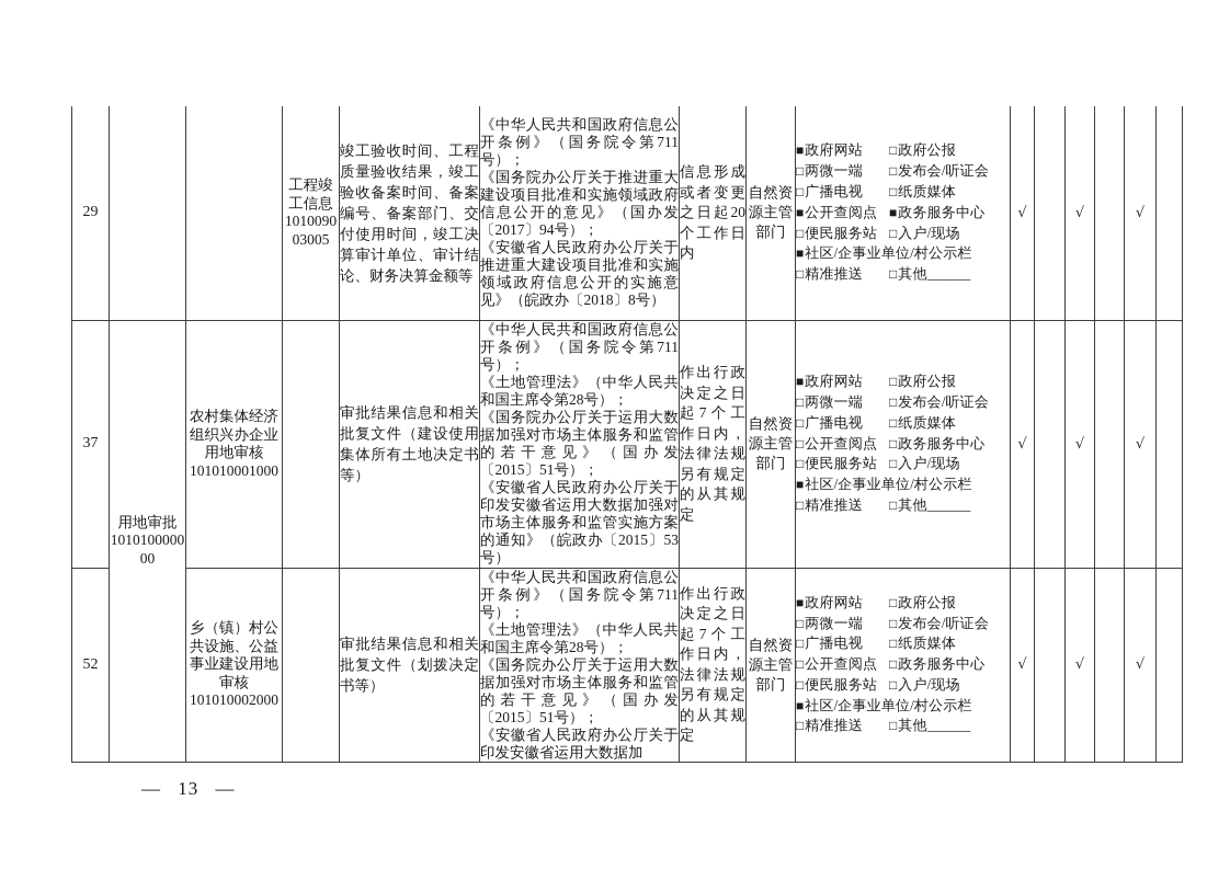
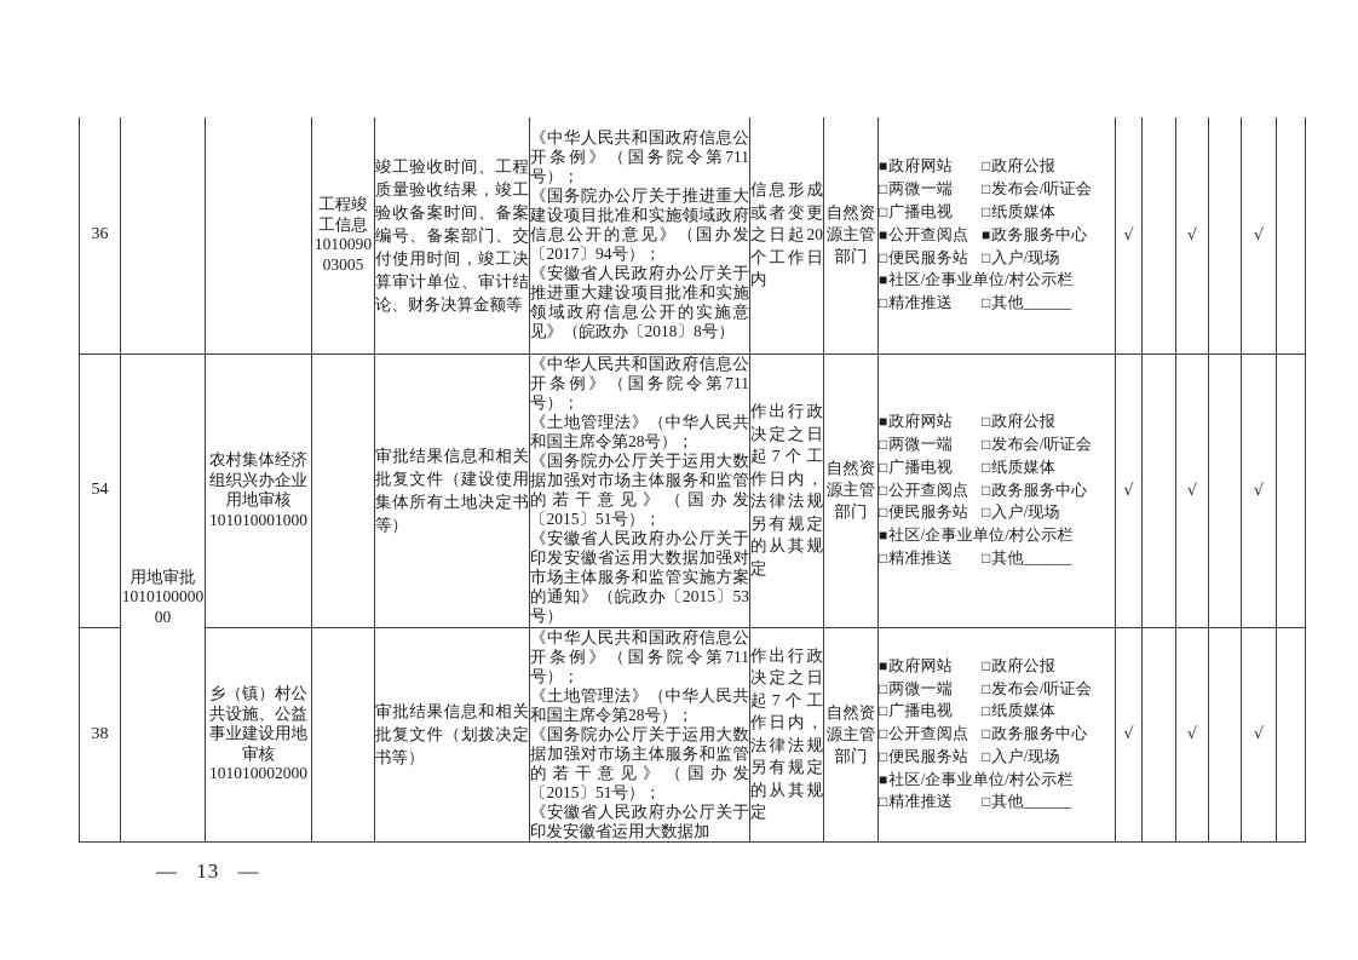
- 29			工程竣工信息 101009003005	竣工验收时间、工程质量验收结果，竣工验收备案时间、备案编号、备案部门、交付使用时间，竣工决算审计单位、审计结论、财务决算金额等	《中华人民共和国政府信息公开条例》（国务院令第711号）；《国务院办公厅关于推进重大建设项目批准和实施领域政府信息公开的意见》（国办发〔2017〕94号）；《安徽省人民政府办公厅关于推进重大建设项目批准和实施领域政府信息公开的实施意见》（皖政办〔2018〕8号）	信息形成或者变更之日起20个工作日内	自然资源主管部门	■政府网站 □政府公报□两微一端 □发布会/听证会□广播电视 □纸质媒体■公开查阅点 ■政务服务中心□便民服务站 □入户/现场■社区/企事业单位/村公示栏□精准推送 □其他______	√		√		√
+ 36			工程竣工信息 101009003005	竣工验收时间、工程质量验收结果，竣工验收备案时间、备案编号、备案部门、交付使用时间，竣工决算审计单位、审计结论、财务决算金额等	《中华人民共和国政府信息公开条例》（国务院令第711号）；《国务院办公厅关于推进重大建设项目批准和实施领域政府信息公开的意见》（国办发〔2017〕94号）；《安徽省人民政府办公厅关于推进重大建设项目批准和实施领域政府信息公开的实施意见》（皖政办〔2018〕8号）	信息形成或者变更之日起20个工作日内	自然资源主管部门	■政府网站 □政府公报□两微一端 □发布会/听证会□广播电视 □纸质媒体■公开查阅点 ■政务服务中心□便民服务站 □入户/现场■社区/企事业单位/村公示栏□精准推送 □其他______	√		√		√
- 37	用地审批 101010000000	农村集体经济组织兴办企业用地审核 101010001000		审批结果信息和相关批复文件（建设使用集体所有土地决定书等）	《中华人民共和国政府信息公开条例》（国务院令第711号）；《土地管理法》（中华人民共和国主席令第28号）；《国务院办公厅关于运用大数据加强对市场主体服务和监管的若干意见》（国办发〔2015〕51号）；《安徽省人民政府办公厅关于印发安徽省运用大数据加强对市场主体服务和监管实施方案的通知》（皖政办〔2015〕53号）	作出行政决定之日起7个工作日内，法律法规另有规定的从其规定	自然资源主管部门	■政府网站 □政府公报□两微一端 □发布会/听证会□广播电视 □纸质媒体□公开查阅点 □政务服务中心□便民服务站 □入户/现场■社区/企事业单位/村公示栏□精准推送 □其他______	√		√		√
+ 54	用地审批 101010000000	农村集体经济组织兴办企业用地审核 101010001000		审批结果信息和相关批复文件（建设使用集体所有土地决定书等）	《中华人民共和国政府信息公开条例》（国务院令第711号）；《土地管理法》（中华人民共和国主席令第28号）；《国务院办公厅关于运用大数据加强对市场主体服务和监管的若干意见》（国办发〔2015〕51号）；《安徽省人民政府办公厅关于印发安徽省运用大数据加强对市场主体服务和监管实施方案的通知》（皖政办〔2015〕53号）	作出行政决定之日起7个工作日内，法律法规另有规定的从其规定	自然资源主管部门	■政府网站 □政府公报□两微一端 □发布会/听证会□广播电视 □纸质媒体□公开查阅点 □政务服务中心□便民服务站 □入户/现场■社区/企事业单位/村公示栏□精准推送 □其他______	√		√		√
- 52	乡（镇）村公共设施、公益事业建设用地审核 101010002000		审批结果信息和相关批复文件（划拨决定书等）	《中华人民共和国政府信息公开条例》（国务院令第711号）；《土地管理法》（中华人民共和国主席令第28号）；《国务院办公厅关于运用大数据加强对市场主体服务和监管的若干意见》（国办发〔2015〕51号）；《安徽省人民政府办公厅关于印发安徽省运用大数据加	作出行政决定之日起7个工作日内，法律法规另有规定的从其规定	自然资源主管部门	■政府网站 □政府公报□两微一端 □发布会/听证会□广播电视 □纸质媒体□公开查阅点 □政务服务中心□便民服务站 □入户/现场■社区/企事业单位/村公示栏□精准推送 □其他______	√		√		√
+ 38	乡（镇）村公共设施、公益事业建设用地审核 101010002000		审批结果信息和相关批复文件（划拨决定书等）	《中华人民共和国政府信息公开条例》（国务院令第711号）；《土地管理法》（中华人民共和国主席令第28号）；《国务院办公厅关于运用大数据加强对市场主体服务和监管的若干意见》（国办发〔2015〕51号）；《安徽省人民政府办公厅关于印发安徽省运用大数据加	作出行政决定之日起7个工作日内，法律法规另有规定的从其规定	自然资源主管部门	■政府网站 □政府公报□两微一端 □发布会/听证会□广播电视 □纸质媒体□公开查阅点 □政务服务中心□便民服务站 □入户/现场■社区/企事业单位/村公示栏□精准推送 □其他______	√		√		√
  — 13 —
